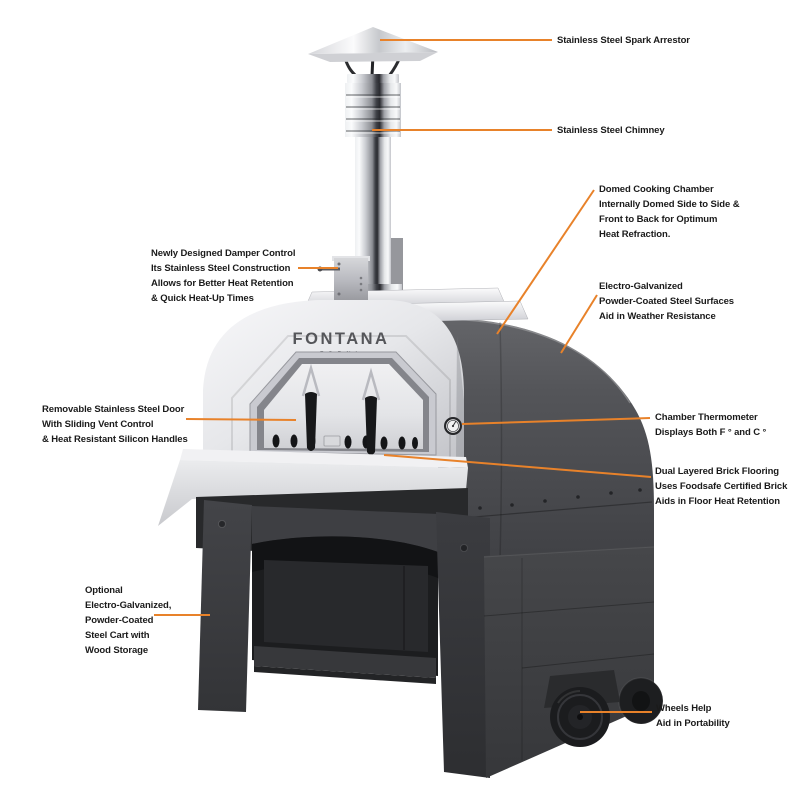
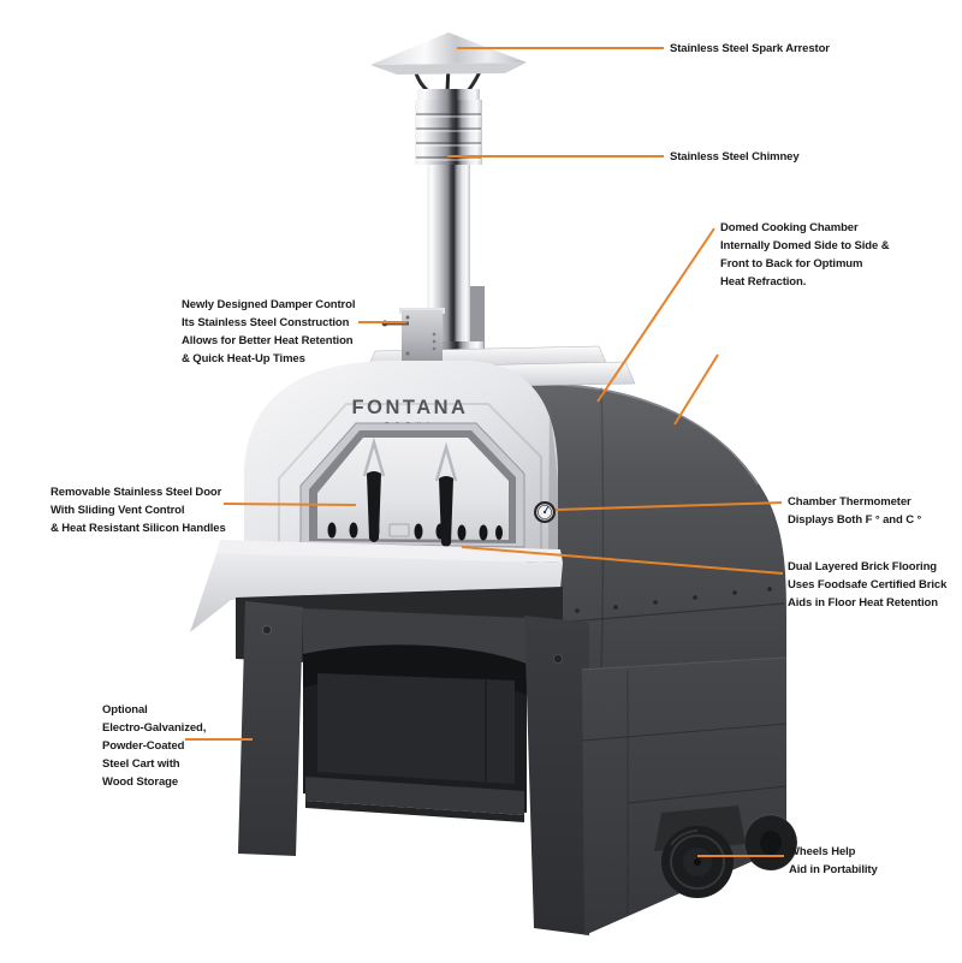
  FONTANA
  Stainless Steel Spark Arrestor
  Stainless Steel Chimney
  Domed Cooking Chamber
  Internally Domed Side to Side &
  Front to Back for Optimum
  Heat Refraction.
  Newly Designed Damper Control
  Its Stainless Steel Construction
  Allows for Better Heat Retention
  & Quick Heat-Up Times
- Electro-Galvanized
- Powder-Coated Steel Surfaces
- Aid in Weather Resistance
  Removable Stainless Steel Door
  With Sliding Vent Control
  & Heat Resistant Silicon Handles
  Chamber Thermometer
  Displays Both F ° and C °
  Dual Layered Brick Flooring
  Uses Foodsafe Certified Brick
  Aids in Floor Heat Retention
  Optional
  Electro-Galvanized,
  Powder-Coated
  Steel Cart with
  Wood Storage
  Wheels Help
  Aid in Portability
